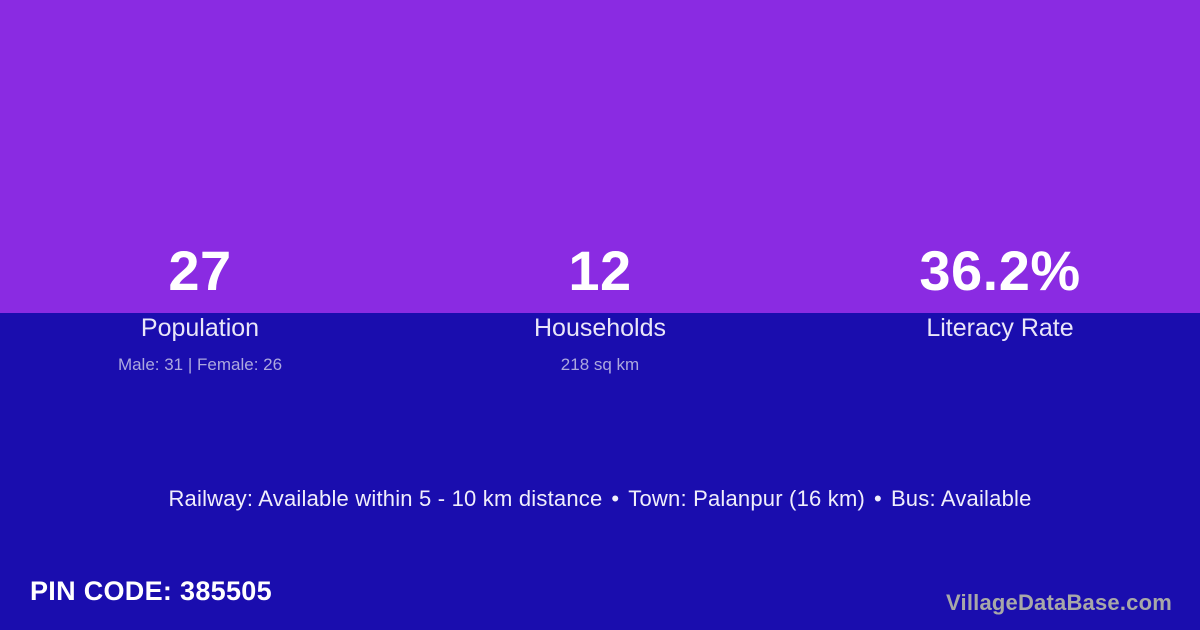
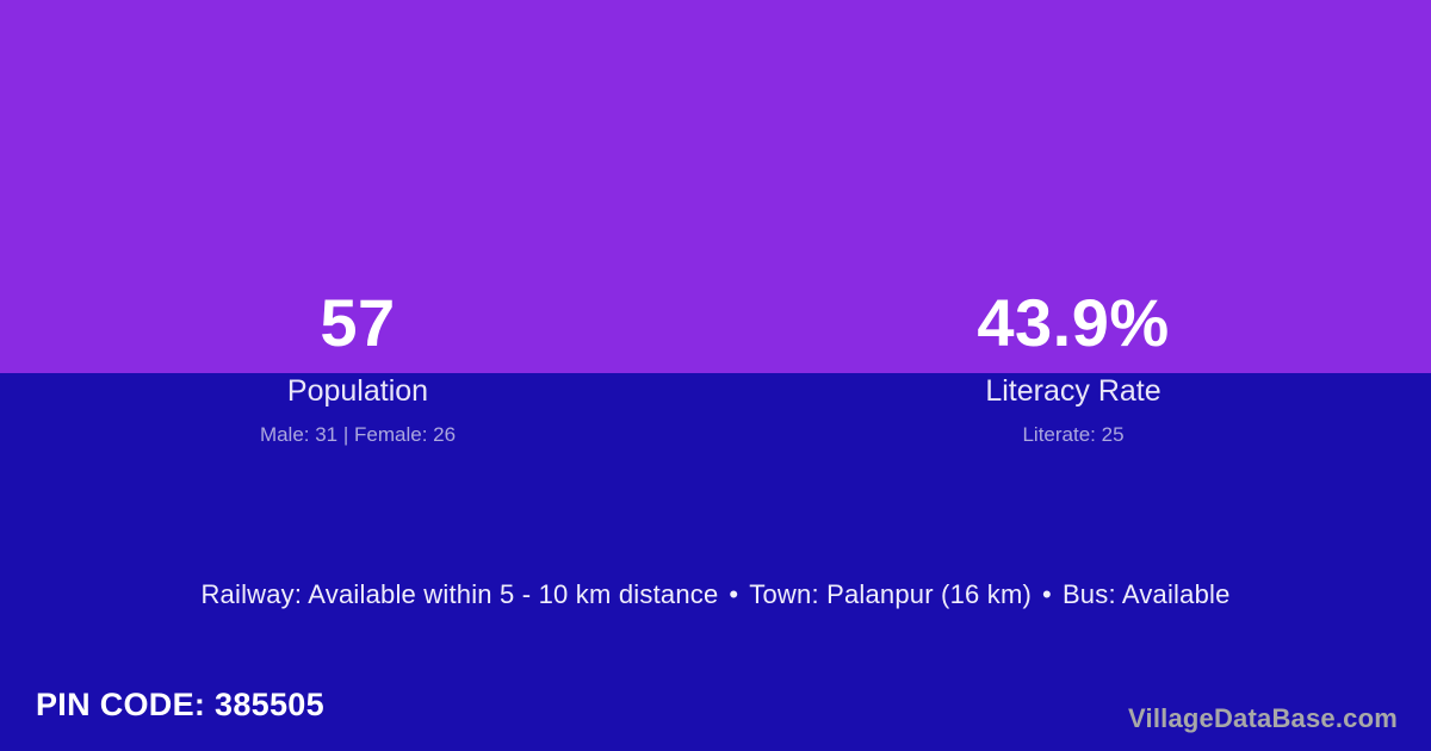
- 27
+ 57
  Population
  Male: 31 | Female: 26
- 12
- Households
- 218 sq km
- 36.2%
+ 43.9%
  Literacy Rate
+ Literate: 25
  Railway: Available within 5 - 10 km distance • Town: Palanpur (16 km) • Bus: Available
  PIN CODE: 385505
  VillageDataBase.com
